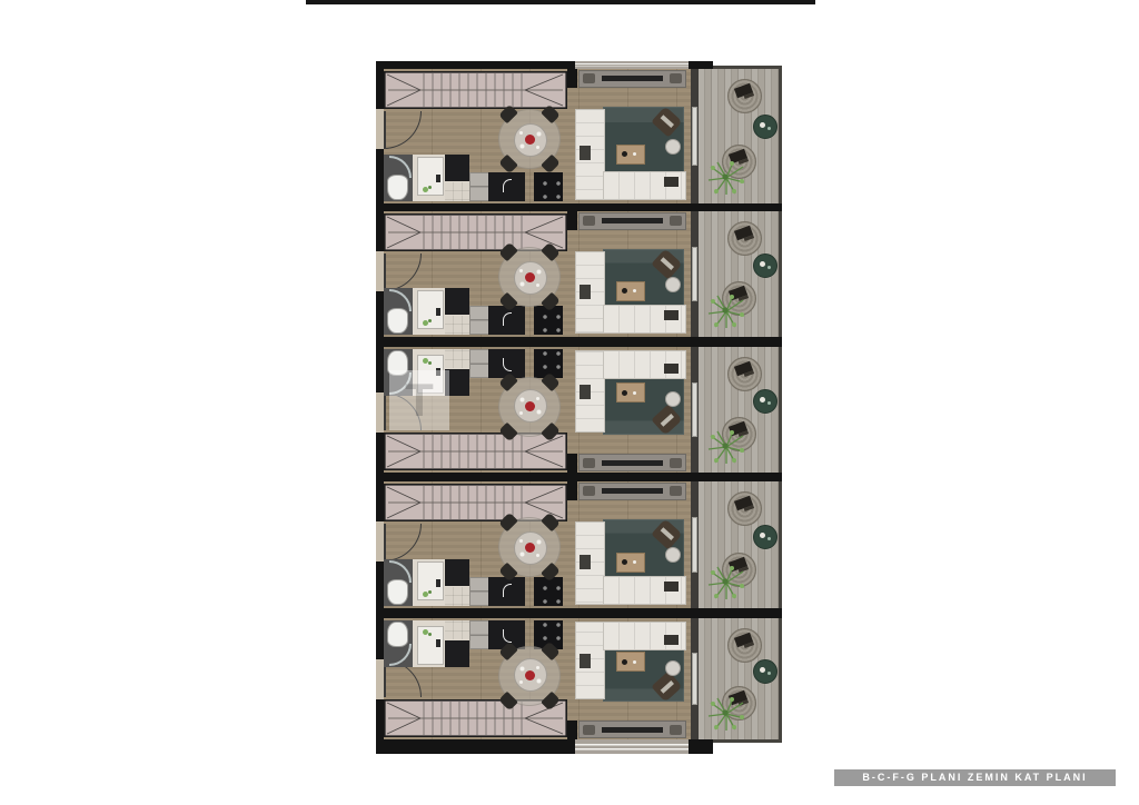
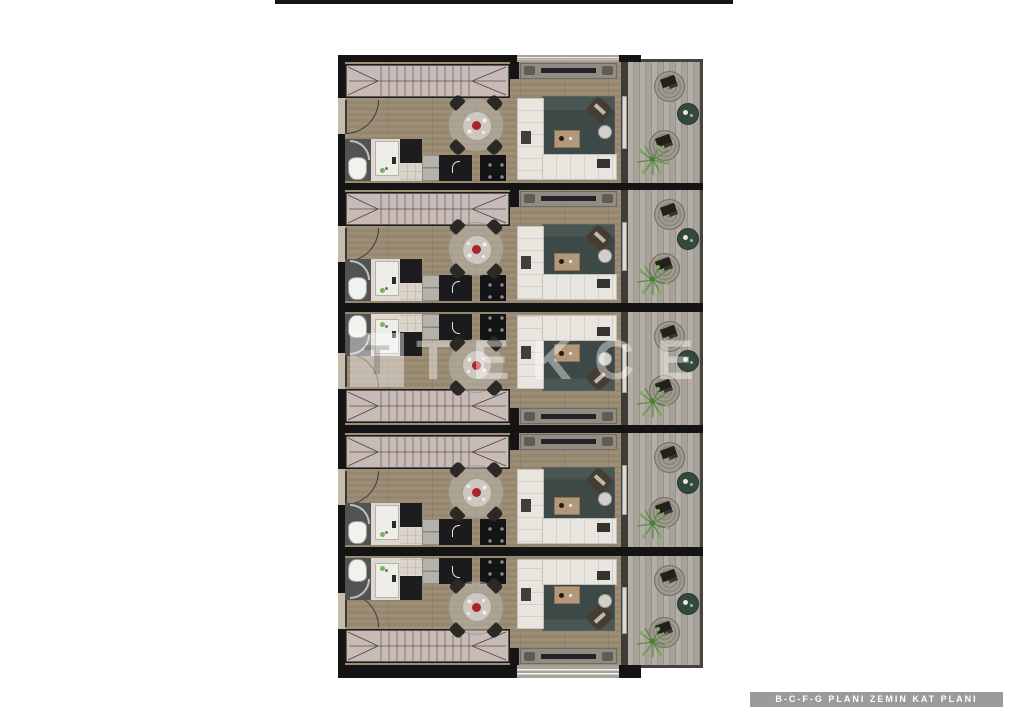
  T
+ TEKCE
  B-C-F-G PLANI ZEMIN KAT PLANI
